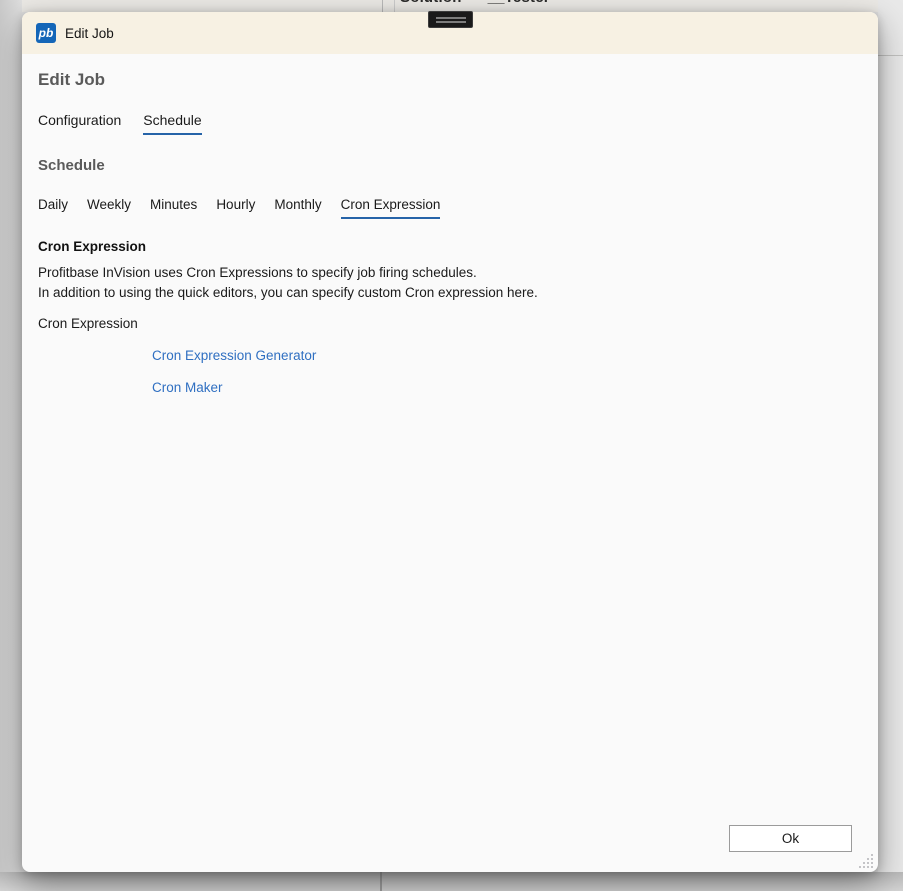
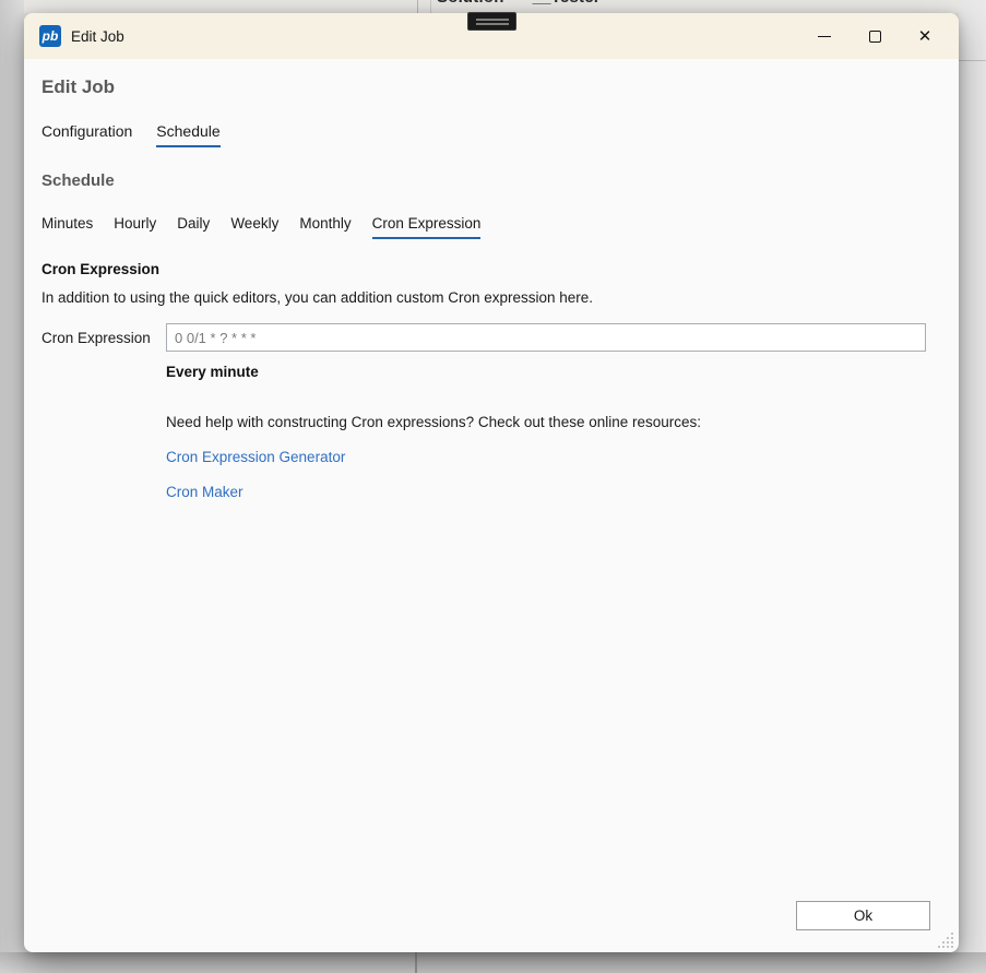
  pb
  Edit Job
+ ✕
  Edit Job
  Configuration
  Schedule
  Schedule
- Daily
+ Minutes
- Weekly
+ Hourly
- Minutes
+ Daily
- Hourly
+ Weekly
  Monthly
  Cron Expression
  Cron Expression
- Profitbase InVision uses Cron Expressions to specify job firing schedules.
- In addition to using the quick editors, you can specify custom Cron expression here.
+ In addition to using the quick editors, you can addition custom Cron expression here.
  Cron Expression
+ 0 0/1 * ? * * *
+ Every minute
+ Need help with constructing Cron expressions? Check out these online resources:
  Cron Expression Generator
  Cron Maker
  Ok
